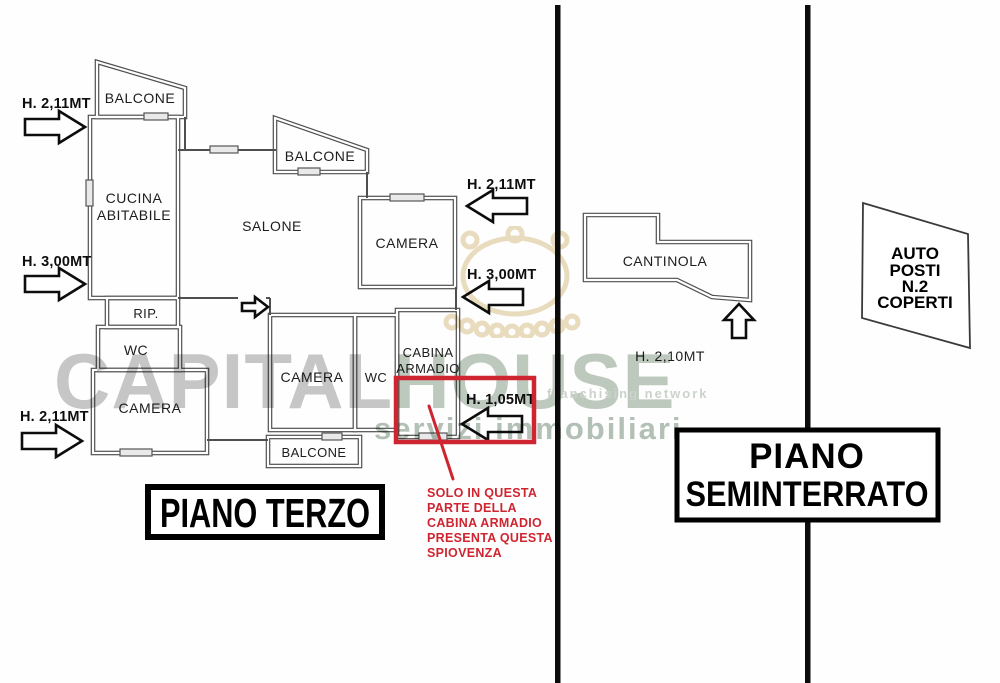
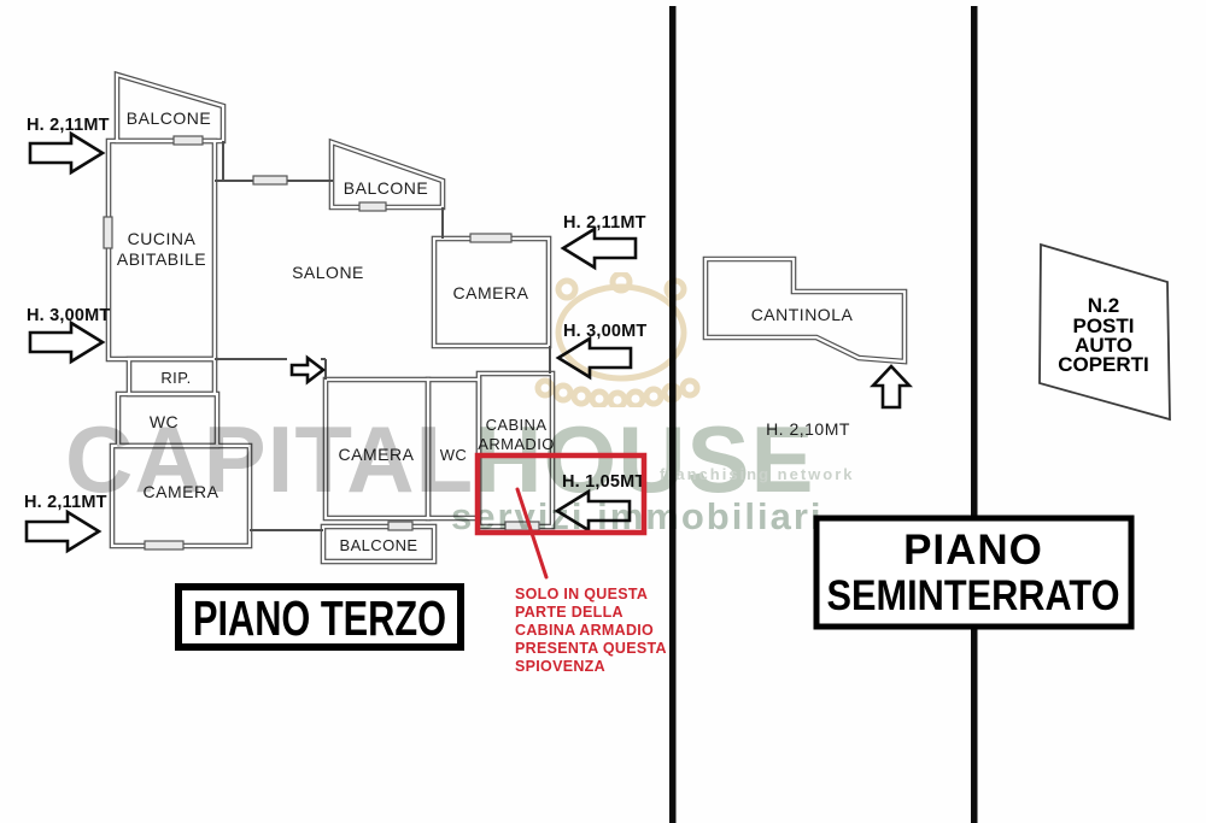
  BALCONE
  CUCINA
  ABITABILE
  SALONE
  BALCONE
  CAMERA
  RIP.
  WC
  CAMERA
  CAMERA
  WC
  CABINA
  ARMADIO
  BALCONE
  H. 2,11MT
  H. 3,00MT
  H. 2,11MT
  H. 2,11MT
  H. 3,00MT
  H. 1,05MT
  PIANO TERZO
  CANTINOLA
  H. 2,10MT
  PIANO
  SEMINTERRATO
- AUTO
+ N.2
  POSTI
- N.2
+ AUTO
  COPERTI
  CAPITALHOUSE
  franchising network
  serizi immobiliari
  SOLO IN QUESTA
  PARTE DELLA
  CABINA ARMADIO
  PRESENTA QUESTA
  SPIOVENZA
